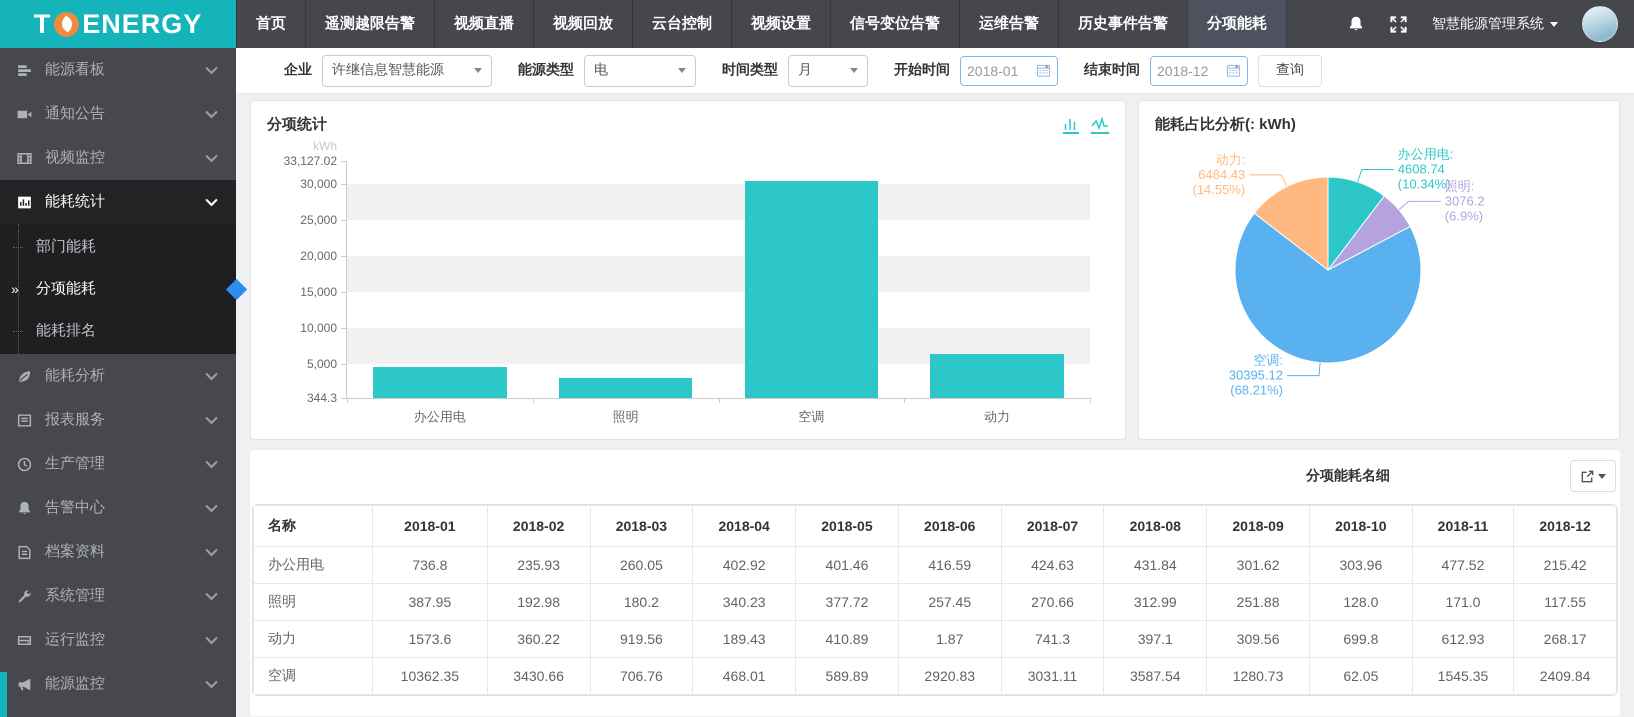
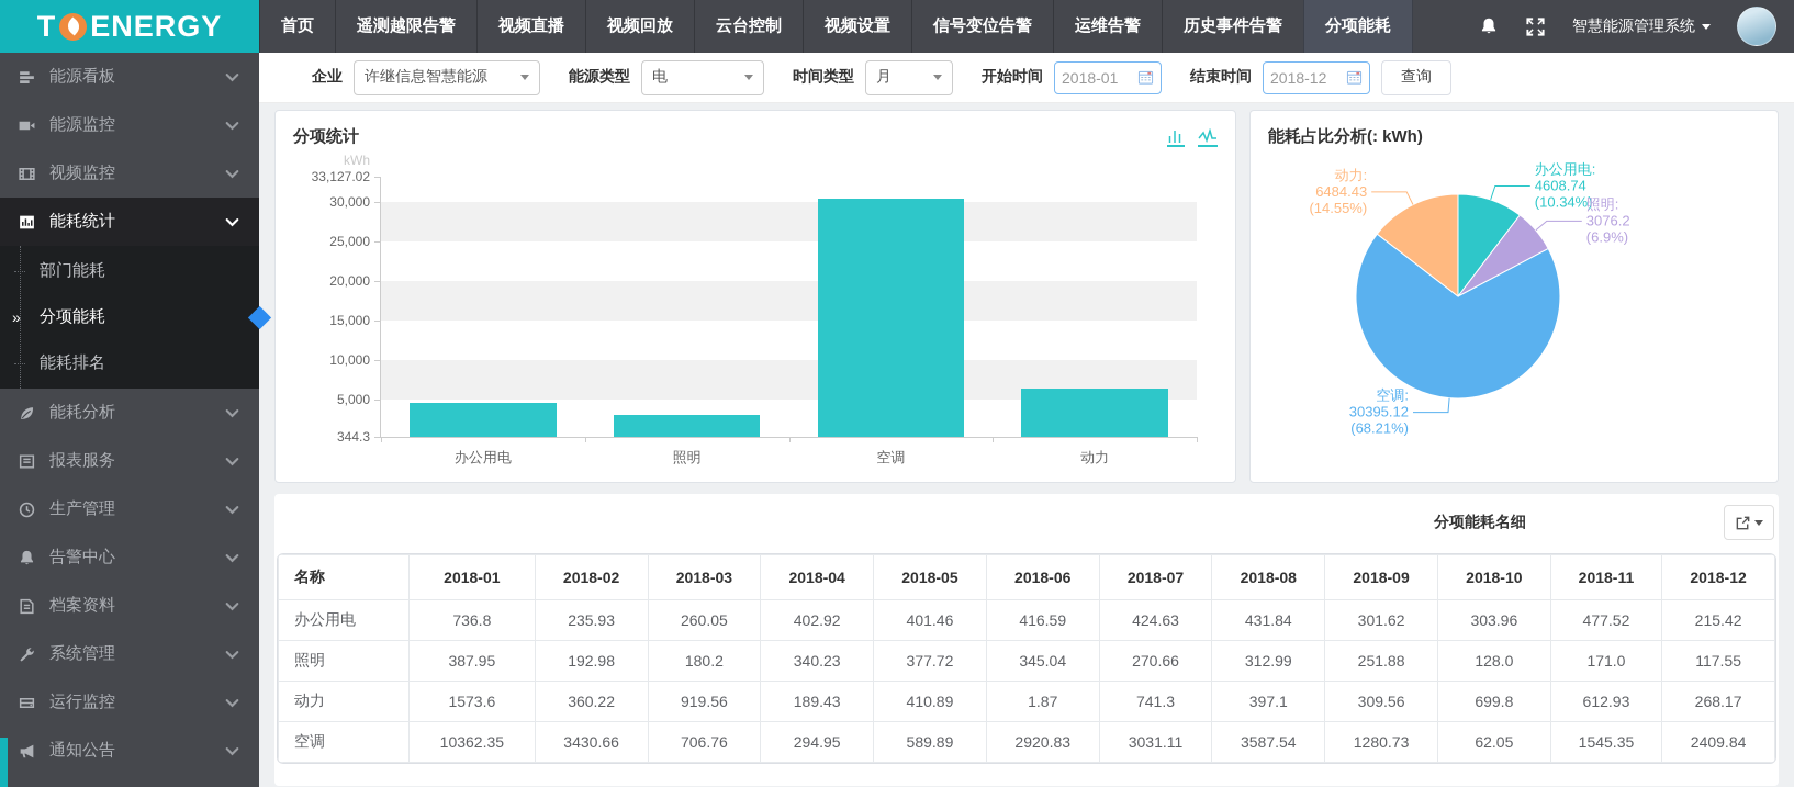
  T
  ENERGY
  首页
  遥测越限告警
  视频直播
  视频回放
  云台控制
  视频设置
  信号变位告警
  运维告警
  历史事件告警
  分项能耗
  智慧能源管理系统
  能源看板
- 通知公告
+ 能源监控
  视频监控
  能耗统计
  部门能耗
  »
  分项能耗
  能耗排名
  能耗分析
  报表服务
  生产管理
  告警中心
  档案资料
  系统管理
  运行监控
- 能源监控
+ 通知公告
  企业
  许继信息智慧能源
  能源类型
  电
  时间类型
  月
  开始时间
  2018-01
  结束时间
  2018-12
  查询
  分项统计
  344.3
  5,000
  10,000
  15,000
  20,000
  25,000
  30,000
  33,127.02
  kWh
  办公用电
  照明
  空调
  动力
  能耗占比分析(: kWh)
  办公用电:
  4608.74
  (10.34%)
  照明:
  3076.2
  (6.9%)
  空调:
  30395.12
  (68.21%)
  动力:
  6484.43
  (14.55%)
  分项能耗名细
  名称	2018-01	2018-02	2018-03	2018-04	2018-05	2018-06	2018-07	2018-08	2018-09	2018-10	2018-11	2018-12
  办公用电	736.8	235.93	260.05	402.92	401.46	416.59	424.63	431.84	301.62	303.96	477.52	215.42
- 照明	387.95	192.98	180.2	340.23	377.72	257.45	270.66	312.99	251.88	128.0	171.0	117.55
+ 照明	387.95	192.98	180.2	340.23	377.72	345.04	270.66	312.99	251.88	128.0	171.0	117.55
  动力	1573.6	360.22	919.56	189.43	410.89	1.87	741.3	397.1	309.56	699.8	612.93	268.17
- 空调	10362.35	3430.66	706.76	468.01	589.89	2920.83	3031.11	3587.54	1280.73	62.05	1545.35	2409.84
+ 空调	10362.35	3430.66	706.76	294.95	589.89	2920.83	3031.11	3587.54	1280.73	62.05	1545.35	2409.84
